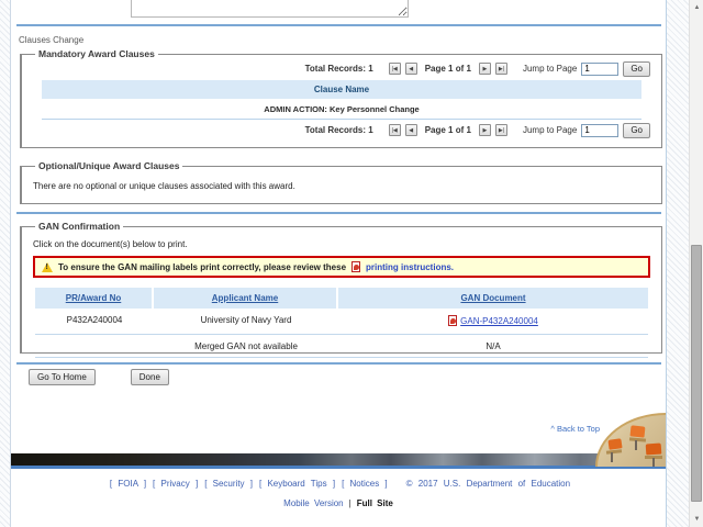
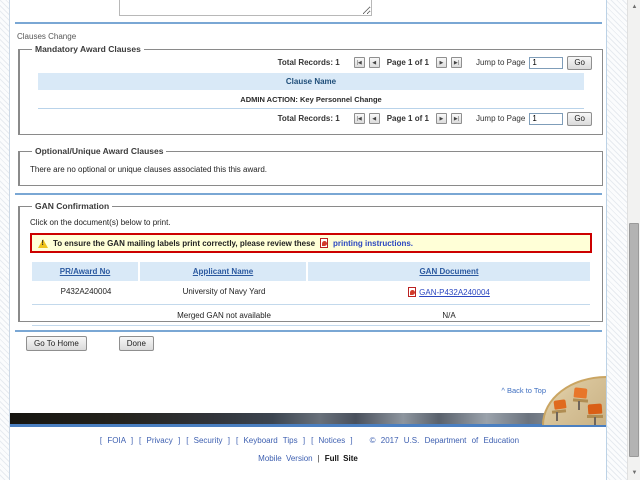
  Clauses Change
  Mandatory Award Clauses
  Total Records: 1
  Page 1 of 1
  Jump to Page
  1
  Go
  Clause Name
  ADMIN ACTION: Key Personnel Change
  Total Records: 1
  Page 1 of 1
  Jump to Page
  1
  Go
  Optional/Unique Award Clauses
- There are no optional or unique clauses associated with this award.
+ There are no optional or unique clauses associated this this award.
  GAN Confirmation
  Click on the document(s) below to print.
  To ensure the GAN mailing labels print correctly, please review these
  printing instructions.
  PR/Award No
  Applicant Name
  GAN Document
  P432A240004
  University of Navy Yard
  GAN-P432A240004
  Merged GAN not available
  N/A
  Go To Home
  Done
  ^ Back to Top
  [ FOIA ] [ Privacy ] [ Security ] [ Keyboard Tips ] [ Notices ] © 2017 U.S. Department of Education
  Mobile Version | Full Site
